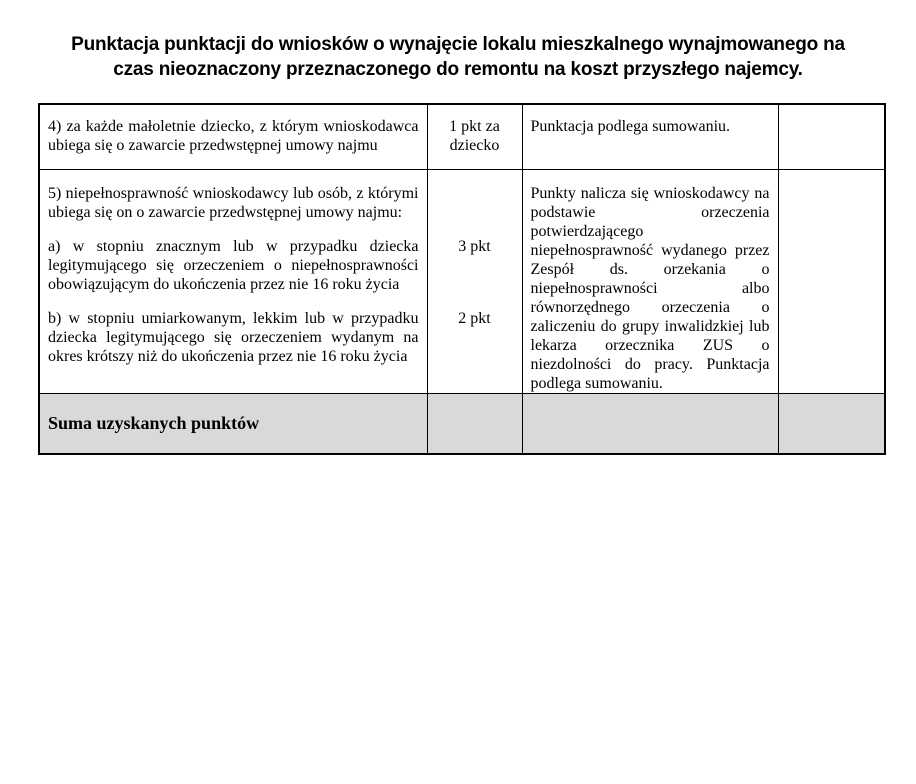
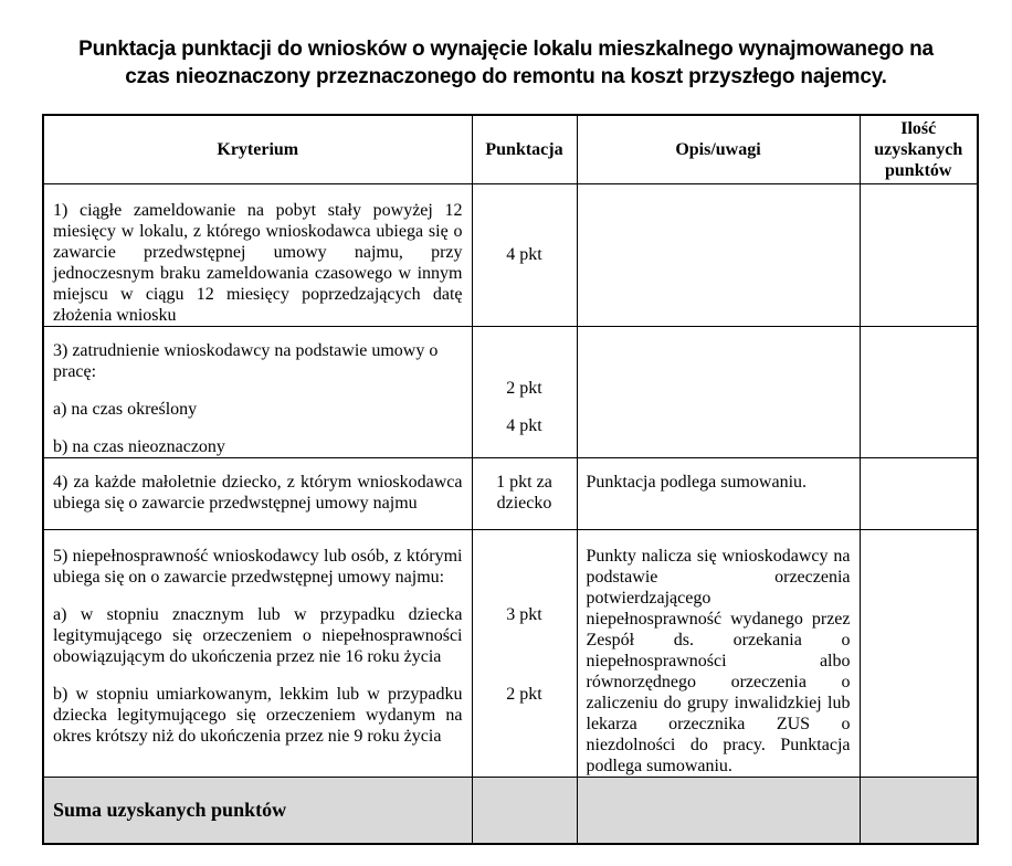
  Punktacja punktacji do wniosków o wynajęcie lokalu mieszkalnego wynajmowanego na
  czas nieoznaczony przeznaczonego do remontu na koszt przyszłego najemcy.
+ Kryterium	Punktacja	Opis/uwagi	Ilość uzyskanych punktów
+ 1) ciągłe zameldowanie na pobyt stały powyżej 12 miesięcy w lokalu, z którego wnioskodawca ubiega się o zawarcie przedwstępnej umowy najmu, przy jednoczesnym braku zameldowania czasowego w innym miejscu w ciągu 12 miesięcy poprzedzających datę złożenia wniosku	4 pkt
+ 3) zatrudnienie wnioskodawcy na podstawie umowy o pracę: a) na czas określony b) na czas nieoznaczony	2 pkt 4 pkt
  4) za każde małoletnie dziecko, z którym wnioskodawca ubiega się o zawarcie przedwstępnej umowy najmu	1 pkt za dziecko	Punktacja podlega sumowaniu.
- 5) niepełnosprawność wnioskodawcy lub osób, z którymi ubiega się on o zawarcie przedwstępnej umowy najmu: a) w stopniu znacznym lub w przypadku dziecka legitymującego się orzeczeniem o niepełnosprawności obowiązującym do ukończenia przez nie 16 roku życia b) w stopniu umiarkowanym, lekkim lub w przypadku dziecka legitymującego się orzeczeniem wydanym na okres krótszy niż do ukończenia przez nie 16 roku życia	3 pkt 2 pkt	Punkty nalicza się wnioskodawcy na podstawie orzeczenia potwierdzającego niepełnosprawność wydanego przez Zespół ds. orzekania o niepełnosprawności albo równorzędnego orzeczenia o zaliczeniu do grupy inwalidzkiej lub lekarza orzecznika ZUS o niezdolności do pracy. Punktacja podlega sumowaniu.
+ 5) niepełnosprawność wnioskodawcy lub osób, z którymi ubiega się on o zawarcie przedwstępnej umowy najmu: a) w stopniu znacznym lub w przypadku dziecka legitymującego się orzeczeniem o niepełnosprawności obowiązującym do ukończenia przez nie 16 roku życia b) w stopniu umiarkowanym, lekkim lub w przypadku dziecka legitymującego się orzeczeniem wydanym na okres krótszy niż do ukończenia przez nie 9 roku życia	3 pkt 2 pkt	Punkty nalicza się wnioskodawcy na podstawie orzeczenia potwierdzającego niepełnosprawność wydanego przez Zespół ds. orzekania o niepełnosprawności albo równorzędnego orzeczenia o zaliczeniu do grupy inwalidzkiej lub lekarza orzecznika ZUS o niezdolności do pracy. Punktacja podlega sumowaniu.
  Suma uzyskanych punktów
